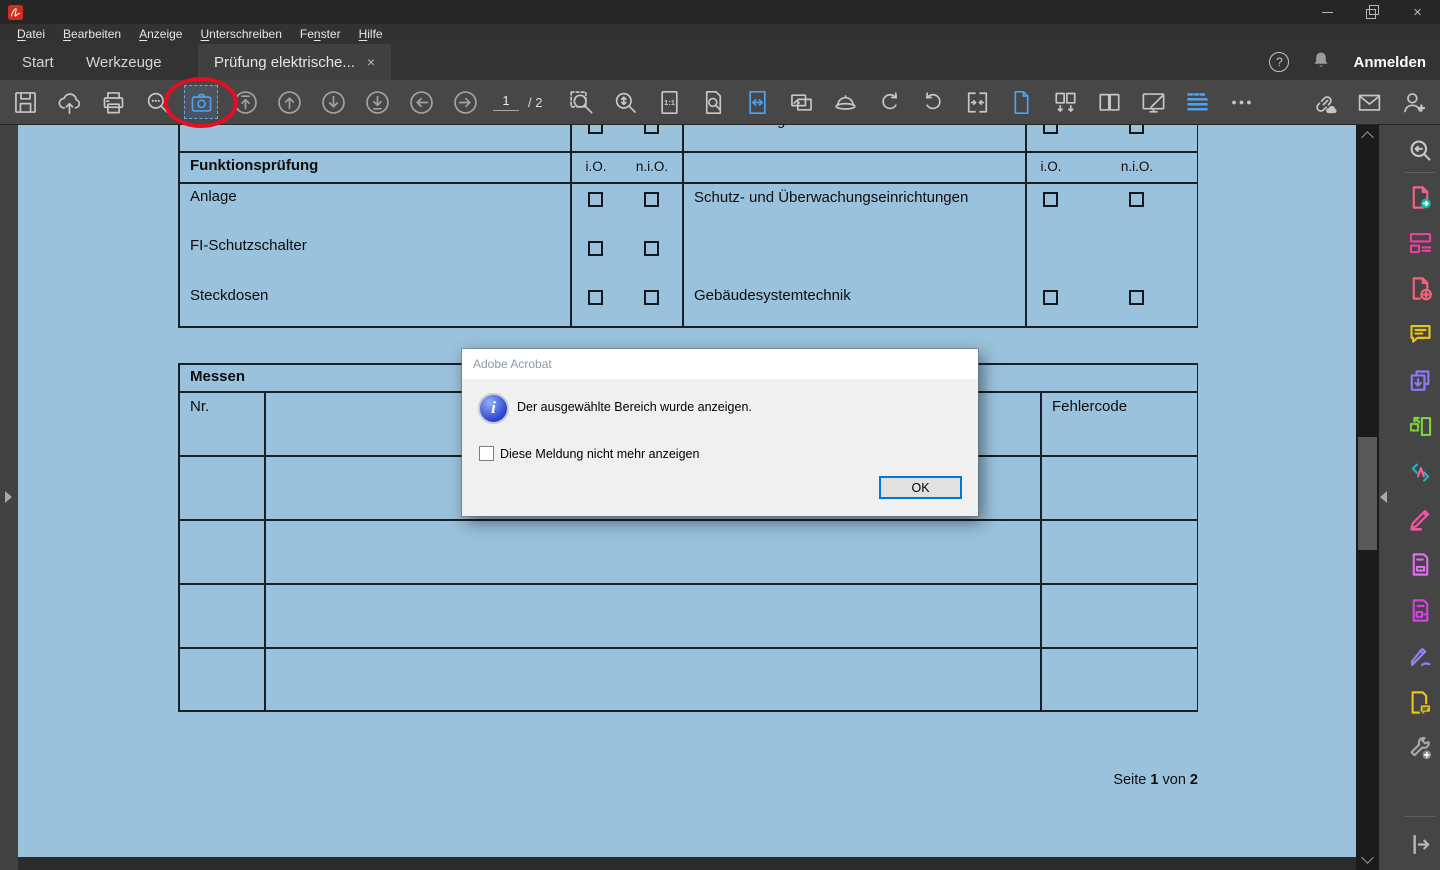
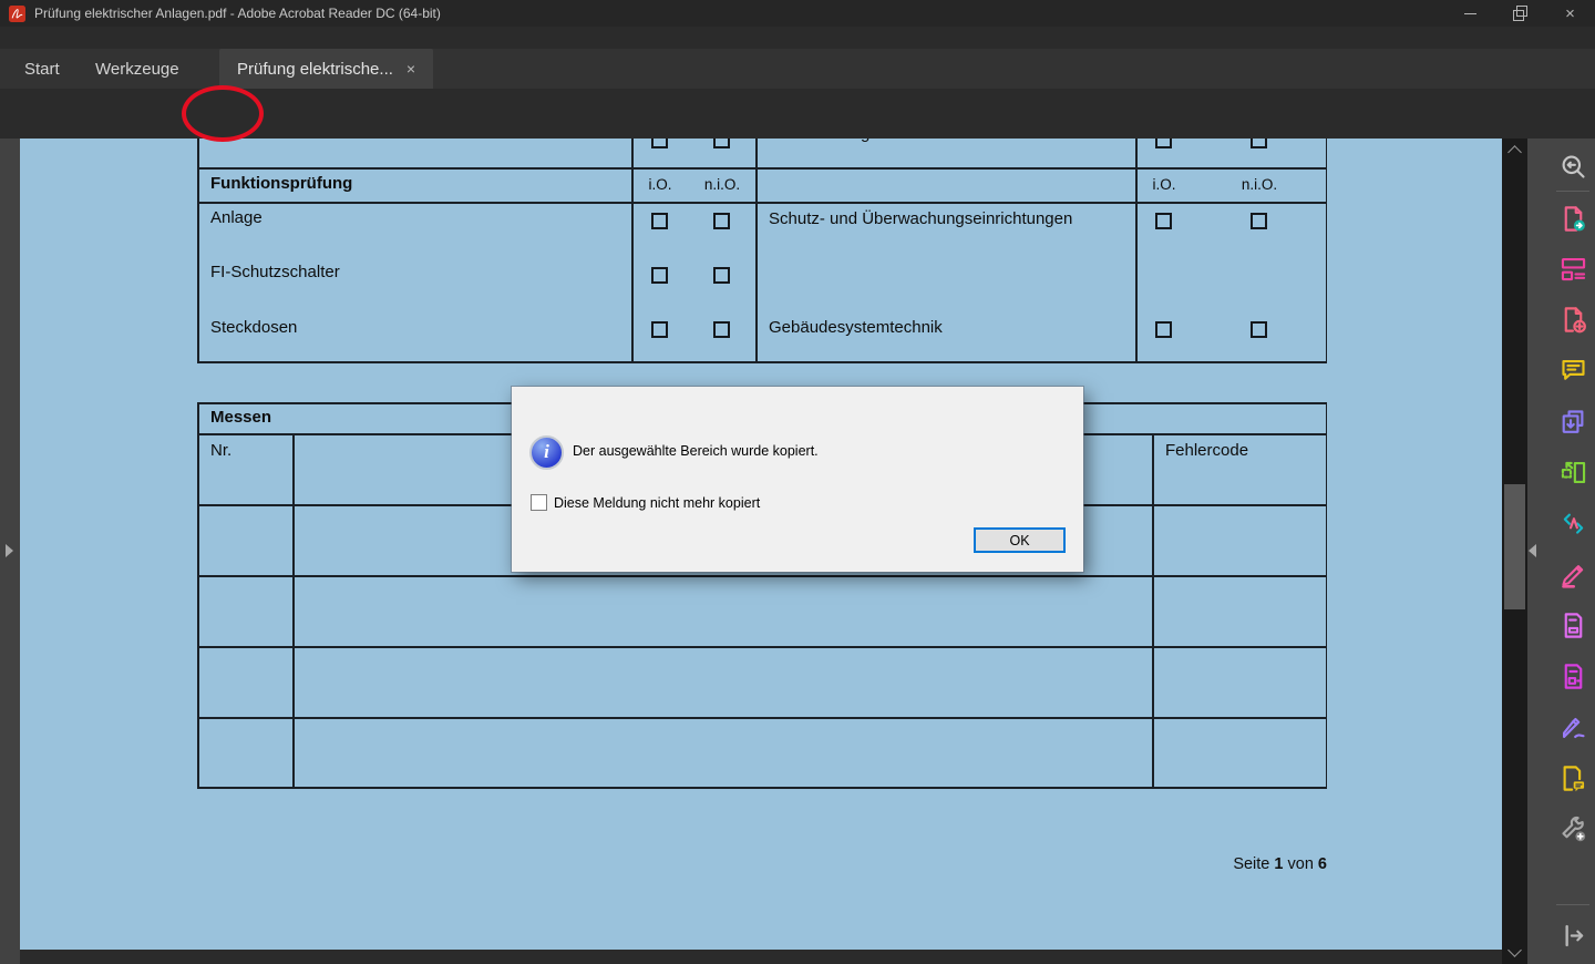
+ Prüfung elektrischer Anlagen.pdf - Adobe Acrobat Reader DC (64-bit)
  ×
- Datei
- Bearbeiten
- Anzeige
- Unterschreiben
- Fenster
- Hilfe
  Start
  Werkzeuge
  Prüfung elektrische...
  ×
- ?
- Anmelden
- 1
- / 2
- 1:1
  Funktionsprüfung
  i.O.
  n.i.O.
  i.O.
  n.i.O.
  Anlage
  FI-Schutzschalter
  Steckdosen
  Schutz- und Überwachungseinrichtungen
  Gebäudesystemtechnik
  Messen
  Nr.
  Fehlercode
- Seite 1 von 2
+ Seite 1 von 6
- Adobe Acrobat
  i
- Der ausgewählte Bereich wurde anzeigen.
+ Der ausgewählte Bereich wurde kopiert.
- Diese Meldung nicht mehr anzeigen
+ Diese Meldung nicht mehr kopiert
  OK
